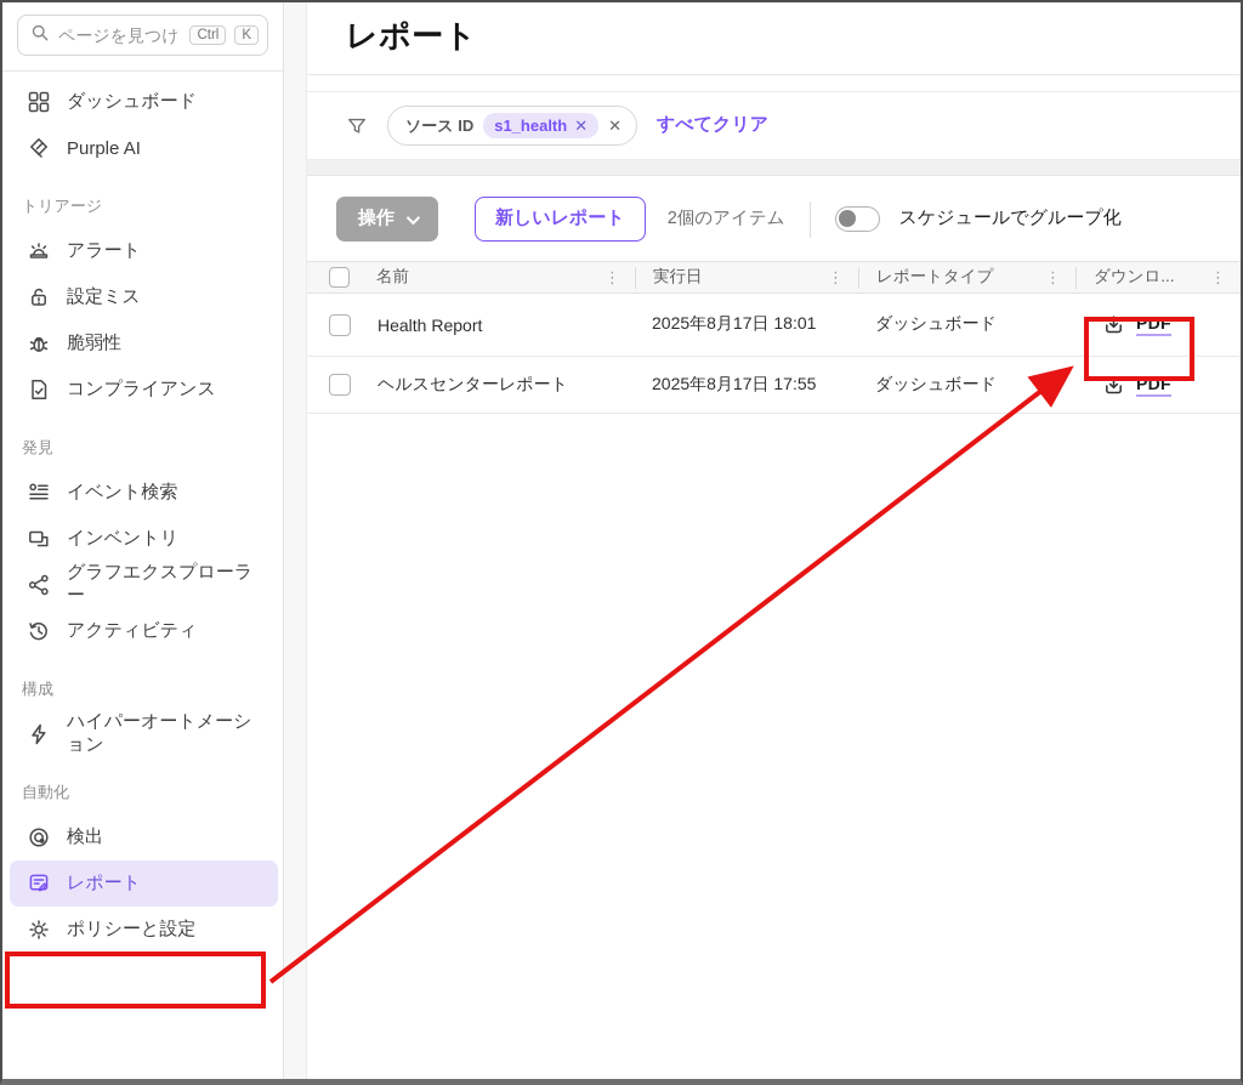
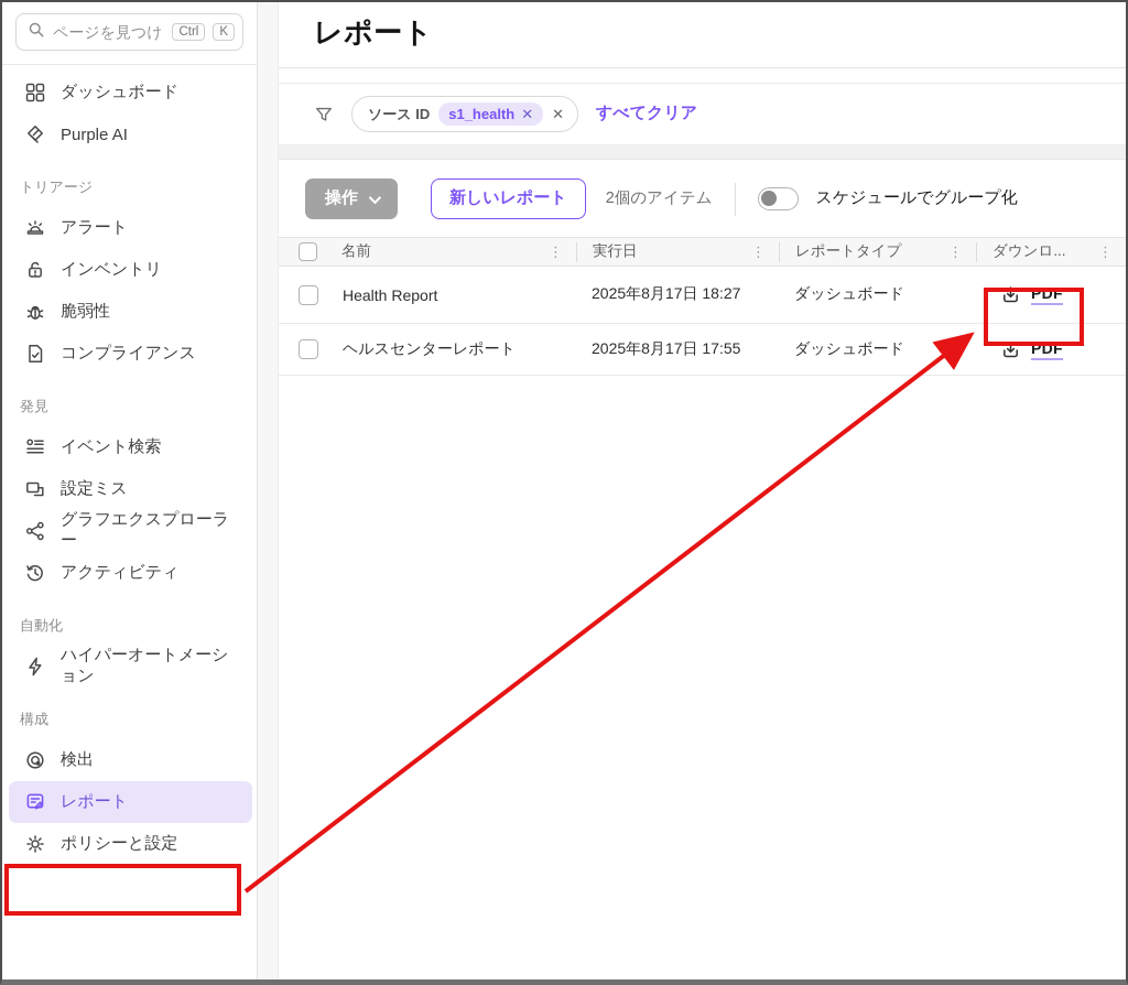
  ページを見つけ
  Ctrl
  K
  ダッシュボード
  Purple AI
  トリアージ
  アラート
- 設定ミス
+ インベントリ
  脆弱性
  コンプライアンス
  発見
  イベント検索
- インベントリ
+ 設定ミス
  グラフエクスプローラー
  アクティビティ
- 構成
+ 自動化
  ハイパーオートメーション
- 自動化
+ 構成
  検出
  レポート
  ポリシーと設定
  レポート
  ソース ID
  s1_health
  ✕
  ✕
  すべてクリア
  操作
  新しいレポート
  2個のアイテム
  スケジュールでグループ化
  名前
  ⋮
  実行日
  ⋮
  レポートタイプ
  ⋮
  ダウンロ...
  ⋮
  Health Report
- 2025年8月17日 18:01
+ 2025年8月17日 18:27
  ダッシュボード
  PDF
  ヘルスセンターレポート
  2025年8月17日 17:55
  ダッシュボード
  PDF
